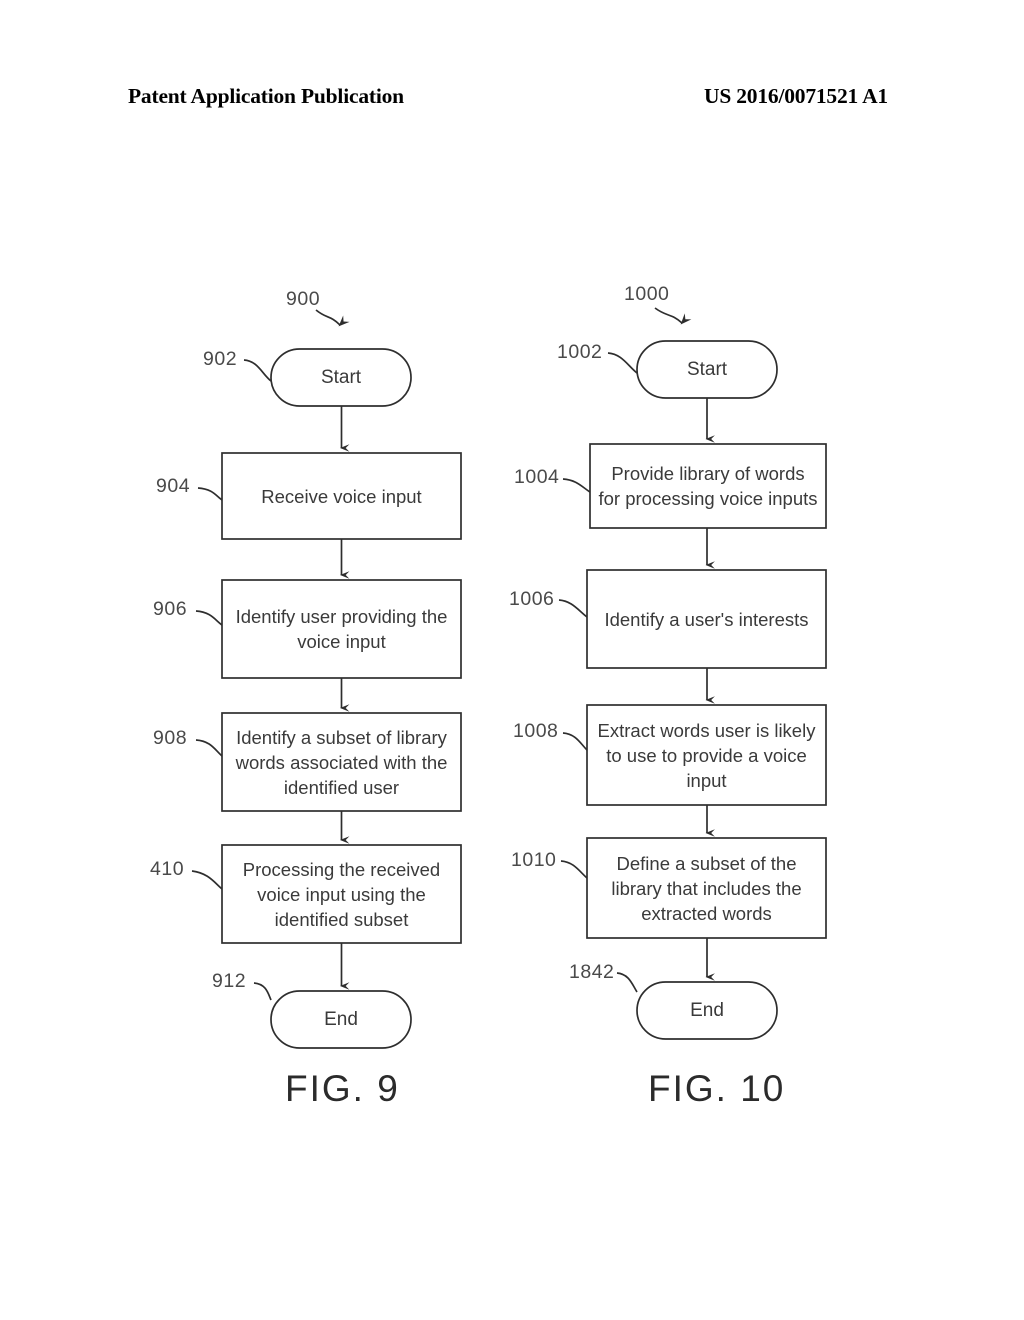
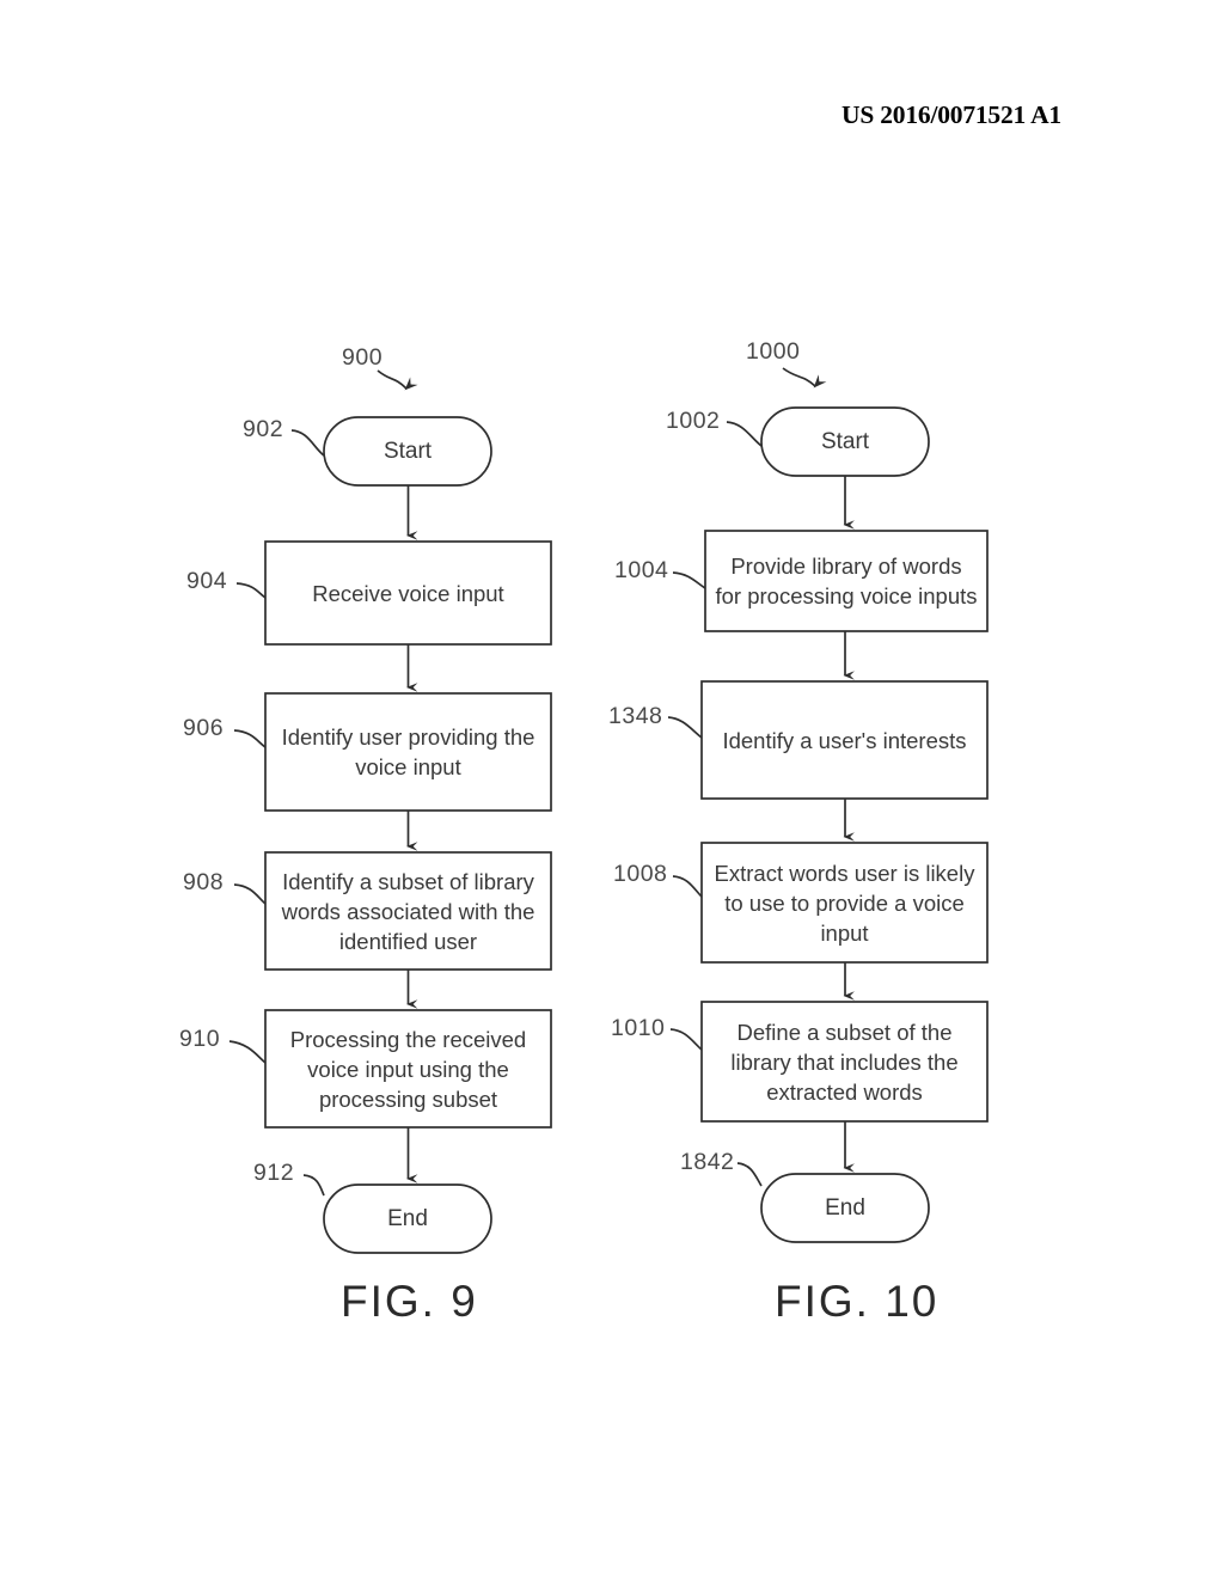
- Patent Application Publication
  US 2016/0071521 A1
  Start
  Receive voice input
  Identify user providing the voice input
  Identify a subset of library words associated with the identified user
- Processing the received voice input using the identified subset
+ Processing the received voice input using the processing subset
  End
  Start
  Provide library of words for processing voice inputs
  Identify a user's interests
  Extract words user is likely to use to provide a voice input
  Define a subset of the library that includes the extracted words
  End
  900
  902
  904
  906
  908
- 410
+ 910
  912
  1000
  1002
  1004
- 1006
+ 1348
  1008
  1010
  1842
  FIG. 9
  FIG. 10
